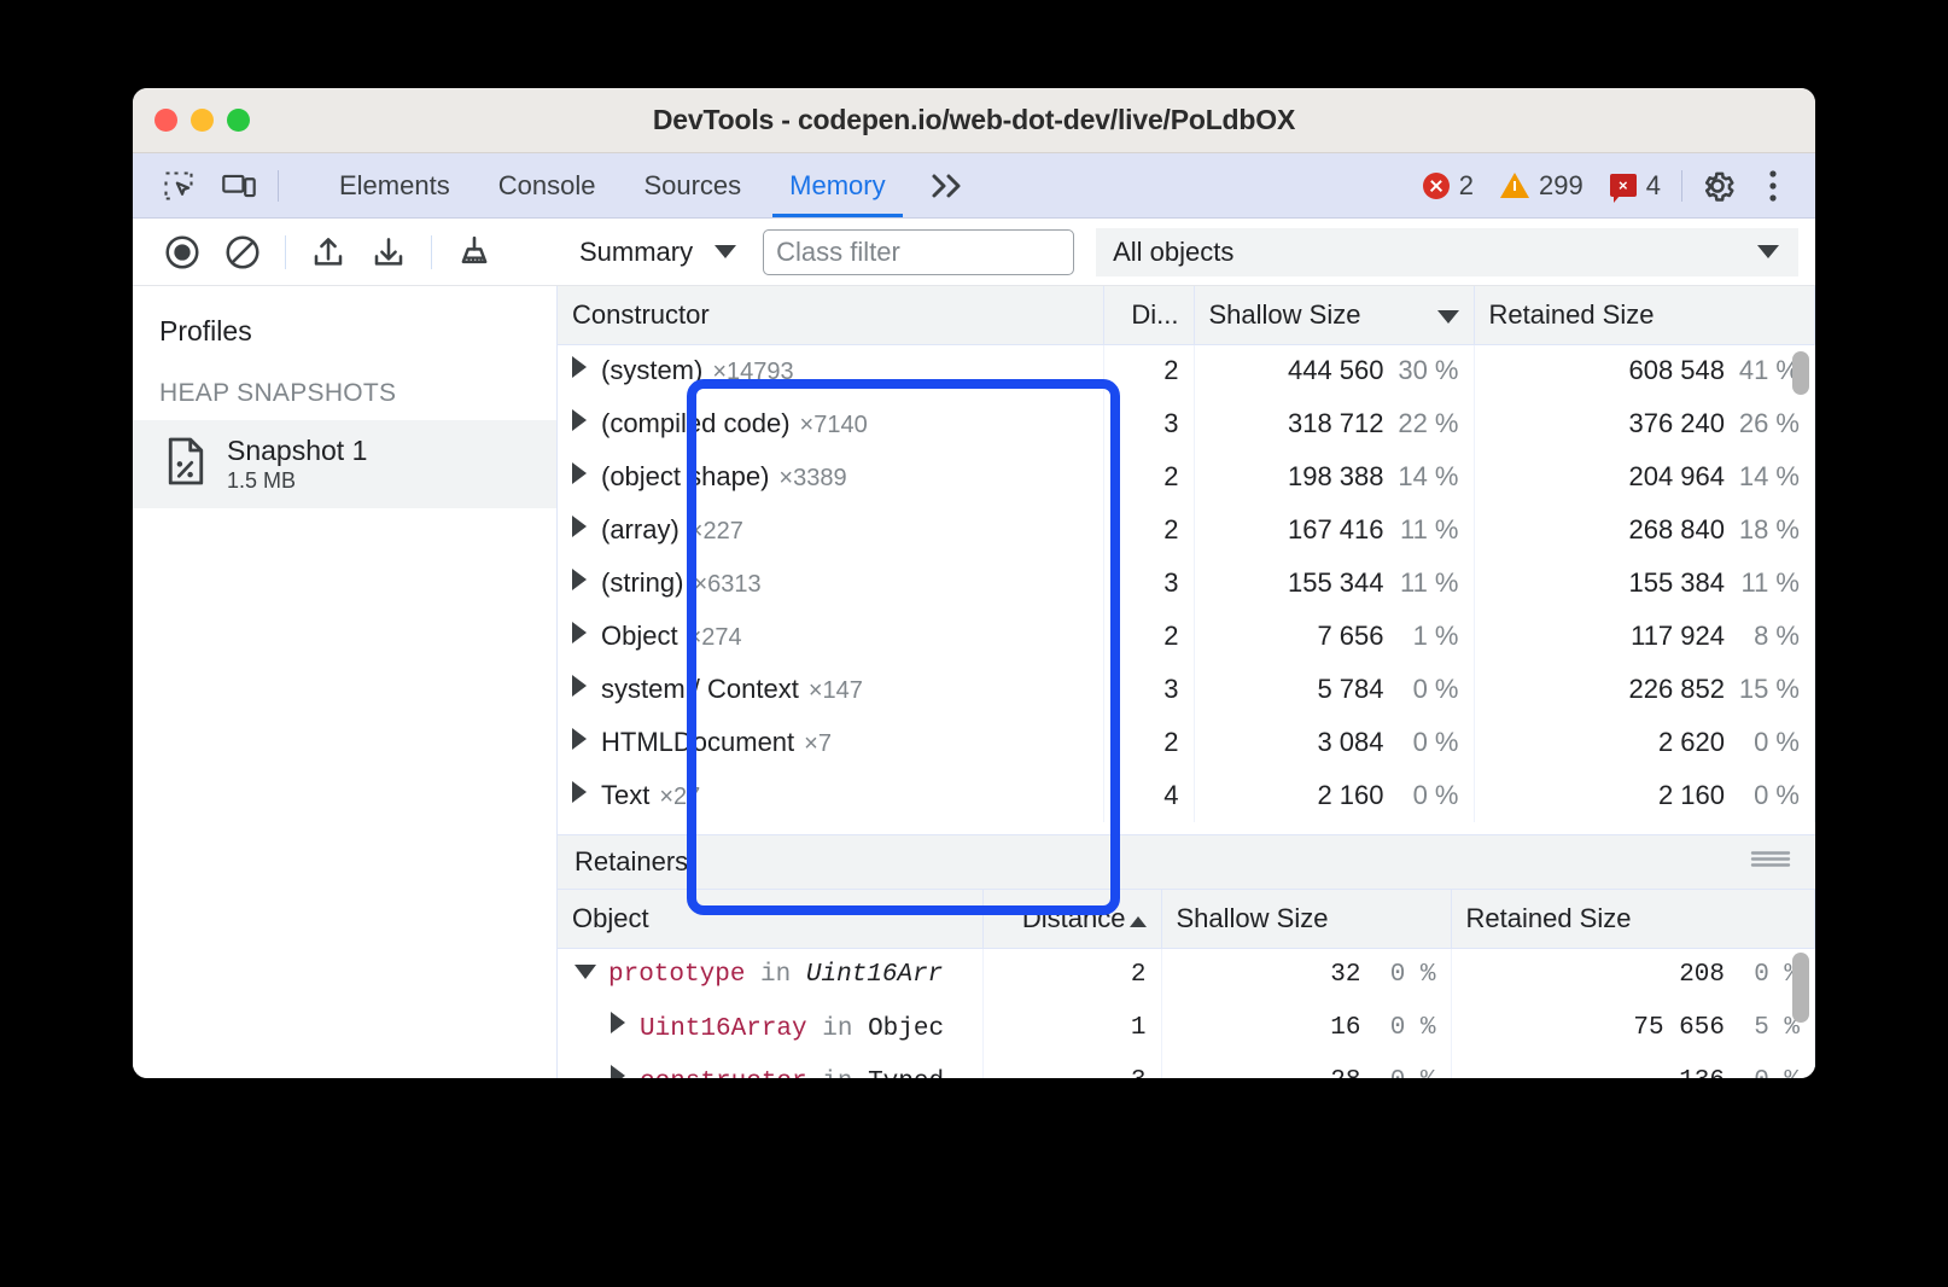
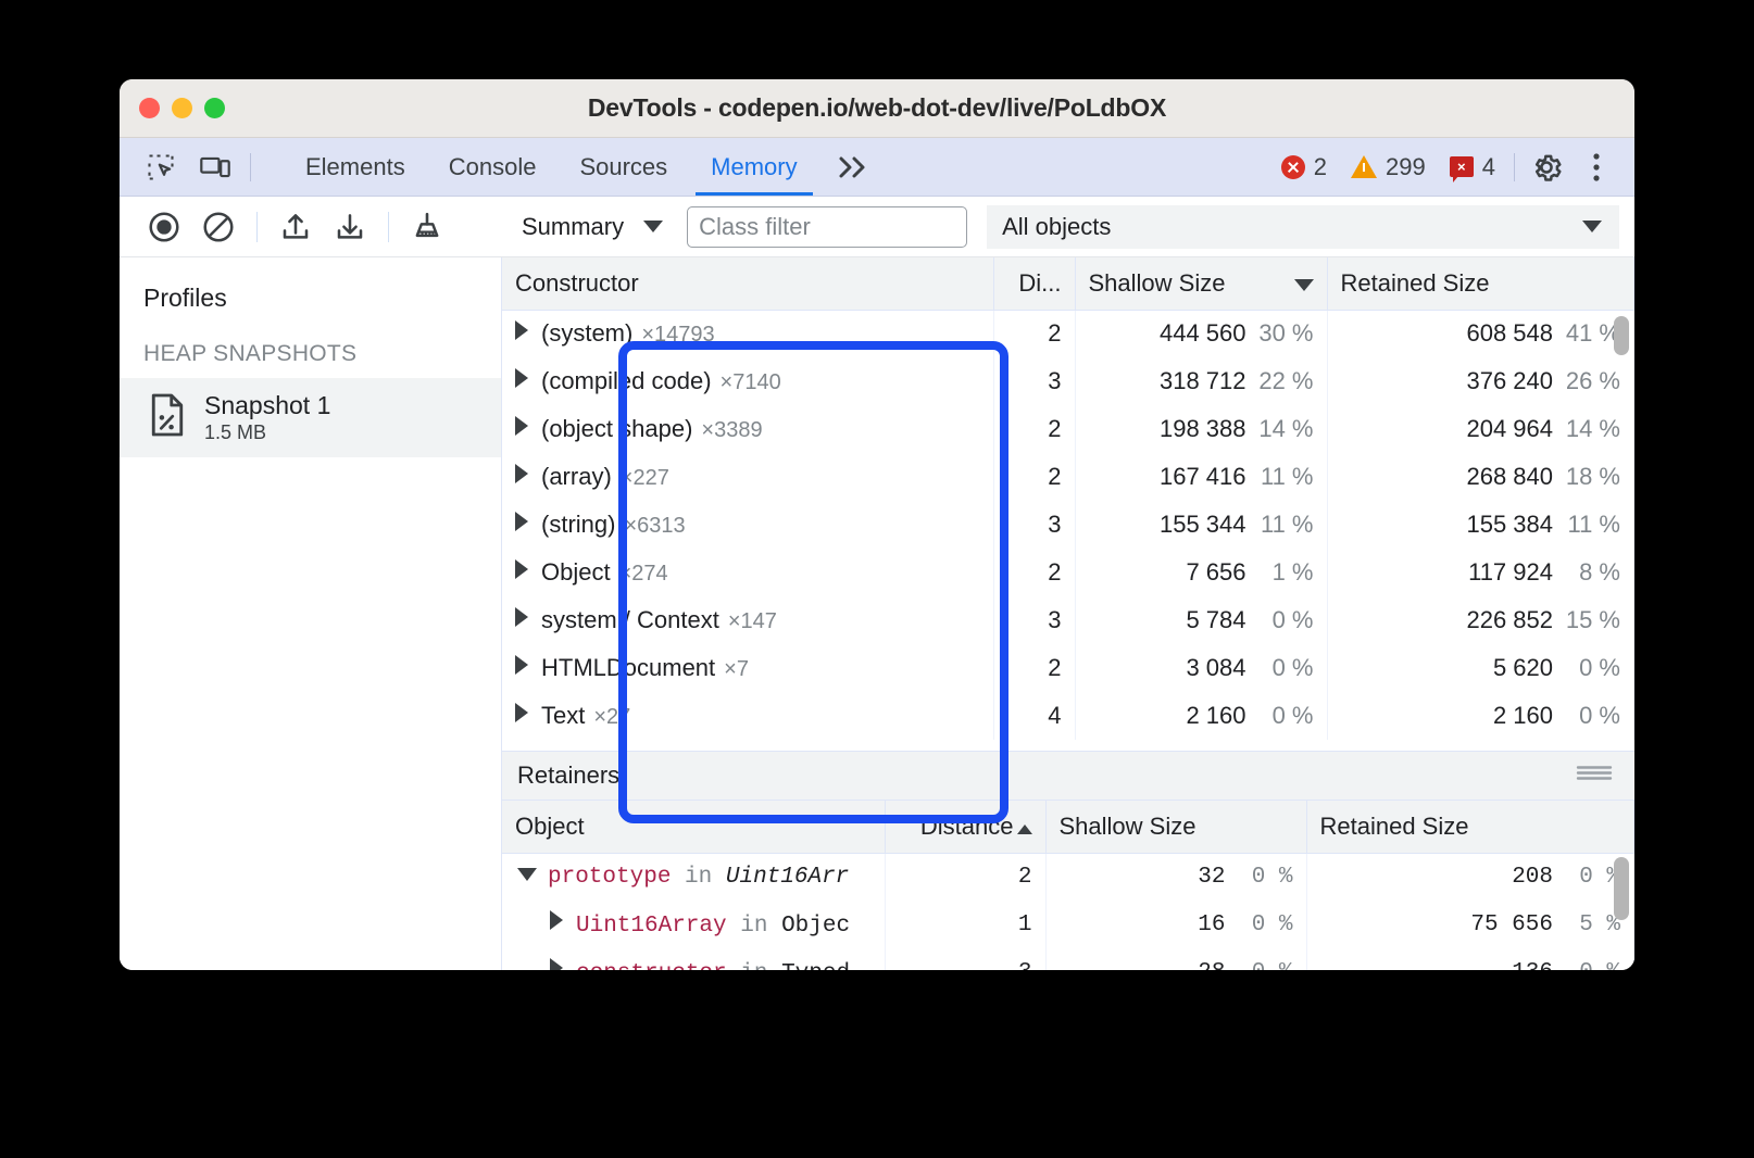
  DevTools - codepen.io/web-dot-dev/live/PoLdbOX
  Elements
  Console
  Sources
  Memory
  2
  299
  ×
  4
  Summary
  Class filter
  All objects
  Profiles
  HEAP SNAPSHOTS
  Snapshot 1
  1.5 MB
  Constructor	Di...	Shallow Size	Retained Size
  (system) ×14793	2	444 560 30 %	608 548 41 %
  (compiled code) ×7140	3	318 712 22 %	376 240 26 %
  (object shape) ×3389	2	198 388 14 %	204 964 14 %
  (array) ×227	2	167 416 11 %	268 840 18 %
  (string) ×6313	3	155 344 11 %	155 384 11 %
  Object ×274	2	7 656 1 %	117 924 8 %
  system / Context ×147	3	5 784 0 %	226 852 15 %
- HTMLDocument ×7	2	3 084 0 %	2 620 0 %
+ HTMLDocument ×7	2	3 084 0 %	5 620 0 %
  Text ×27	4	2 160 0 %	2 160 0 %
  Retainers
  Object	Distance	Shallow Size	Retained Size
  prototype in Uint16Arr	2	32 0 %	208 0
  Uint16Array in Objec	1	16 0 %	75 656 5 %
